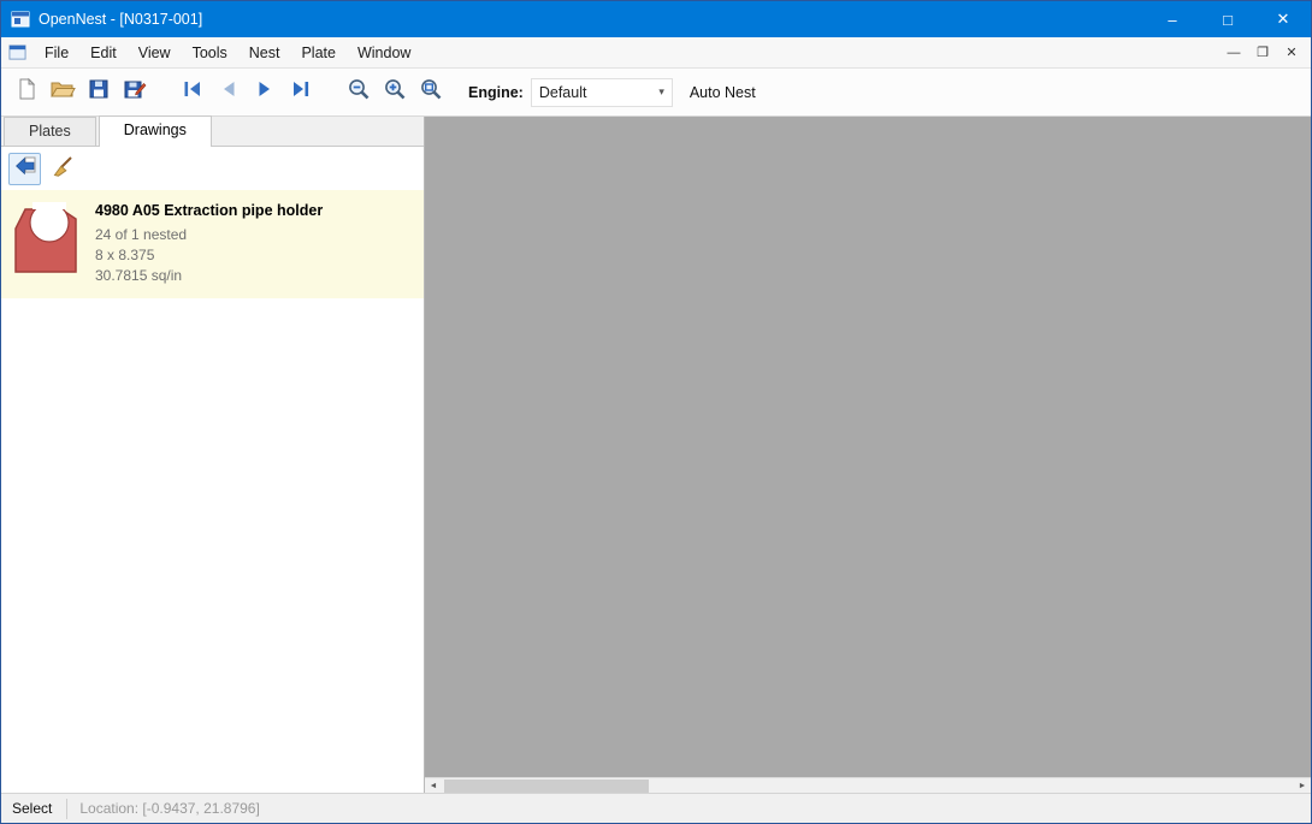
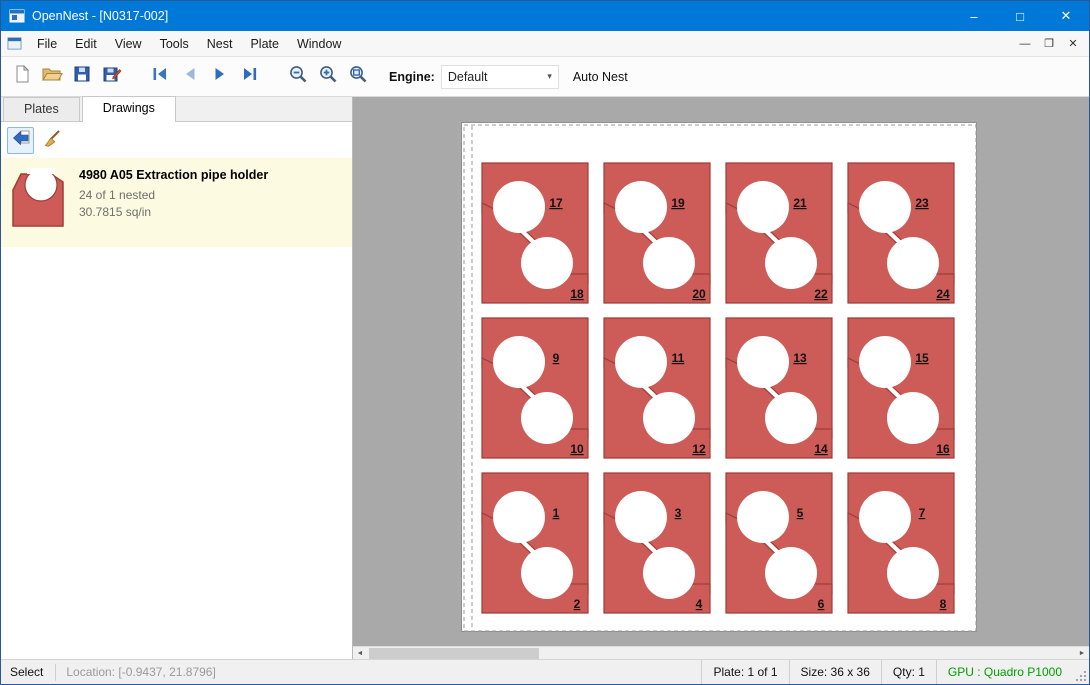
- OpenNest - [N0317-001]
+ OpenNest - [N0317-002]
  –
  □
  ✕
  File
  Edit
  View
  Tools
  Nest
  Plate
  Window
  —
  ❐
  ✕
  Engine:
  Default
  ▾
  Auto Nest
  Plates
  Drawings
  4980 A05 Extraction pipe holder
  24 of 1 nested
- 8 x 8.375
  30.7815 sq/in
+ 17
+ 18
+ 19
+ 20
+ 21
+ 22
+ 23
+ 24
+ 9
+ 10
+ 11
+ 12
+ 13
+ 14
+ 15
+ 16
+ 1
+ 2
+ 3
+ 4
+ 5
+ 6
+ 7
+ 8
  Select
  Location: [-0.9437, 21.8796]
+ Plate: 1 of 1
+ Size: 36 x 36
+ Qty: 1
+ GPU : Quadro P1000
